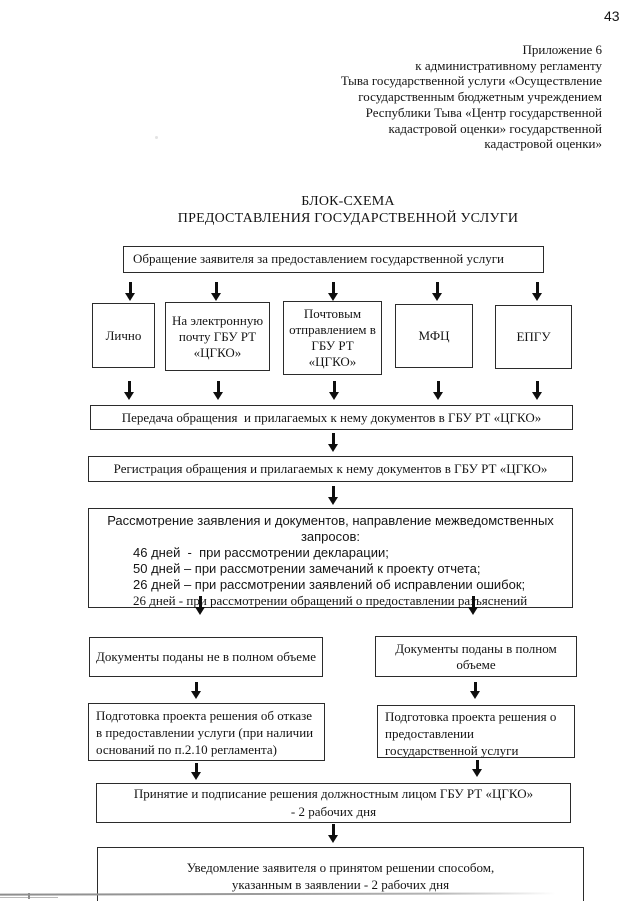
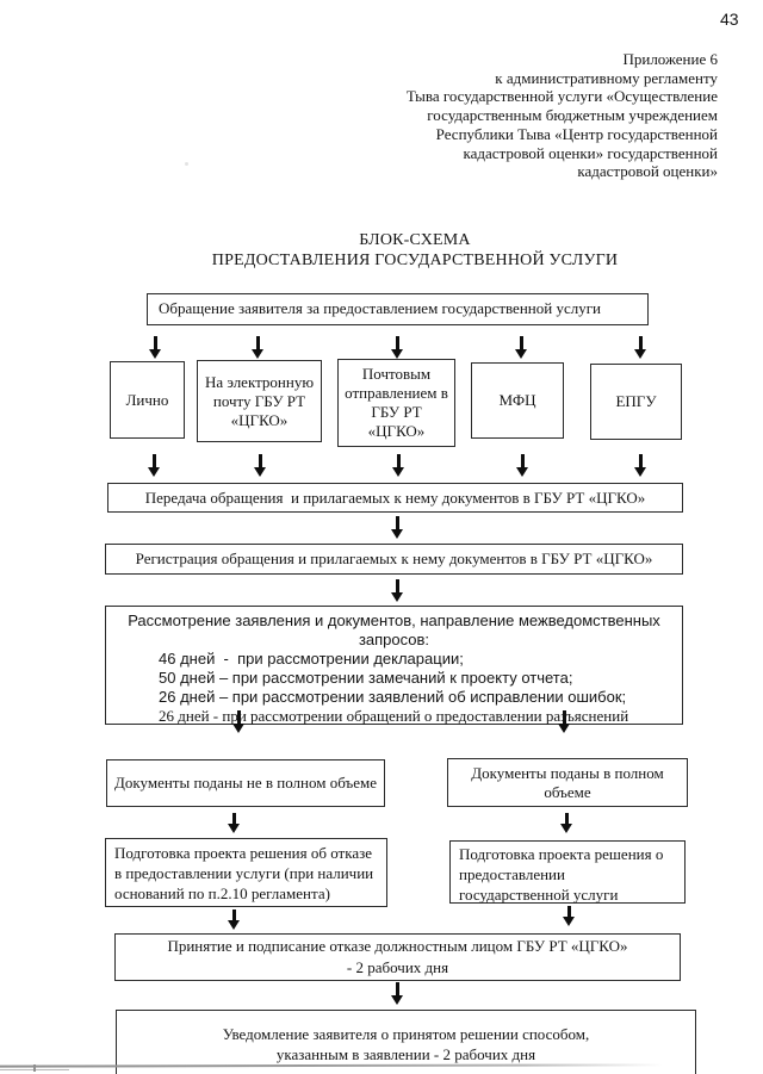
  43
  Приложение 6
  к административному регламенту
  Тыва государственной услуги «Осуществление
  государственным бюджетным учреждением
  Республики Тыва «Центр государственной
  кадастровой оценки» государственной
  кадастровой оценки»
  БЛОК-СХЕМА
  ПРЕДОСТАВЛЕНИЯ ГОСУДАРСТВЕННОЙ УСЛУГИ
  Обращение заявителя за предоставлением государственной услуги
  Лично
  На электронную почту ГБУ РТ «ЦГКО»
  Почтовым отправлением в ГБУ РТ «ЦГКО»
  МФЦ
  ЕПГУ
  Передача обращения и прилагаемых к нему документов в ГБУ РТ «ЦГКО»
  Регистрация обращения и прилагаемых к нему документов в ГБУ РТ «ЦГКО»
  Рассмотрение заявления и документов, направление межведомственных
  запросов:
  46 дней - при рассмотрении декларации;
  50 дней – при рассмотрении замечаний к проекту отчета;
  26 дней – при рассмотрении заявлений об исправлении ошибок;
  26 дней - при рассмотрении обращений о предоставлении раъяснений
  Документы поданы не в полном объеме
  Документы поданы в полном объеме
  Подготовка проекта решения об отказе в предоставлении услуги (при наличии оснований по п.2.10 регламента)
  Подготовка проекта решения о предоставлении государственной услуги
- Принятие и подписание решения должностным лицом ГБУ РТ «ЦГКО»
+ Принятие и подписание отказе должностным лицом ГБУ РТ «ЦГКО»
  - 2 рабочих дня
  Уведомление заявителя о принятом решении способом,
  указанным в заявлении - 2 рабочих дня
